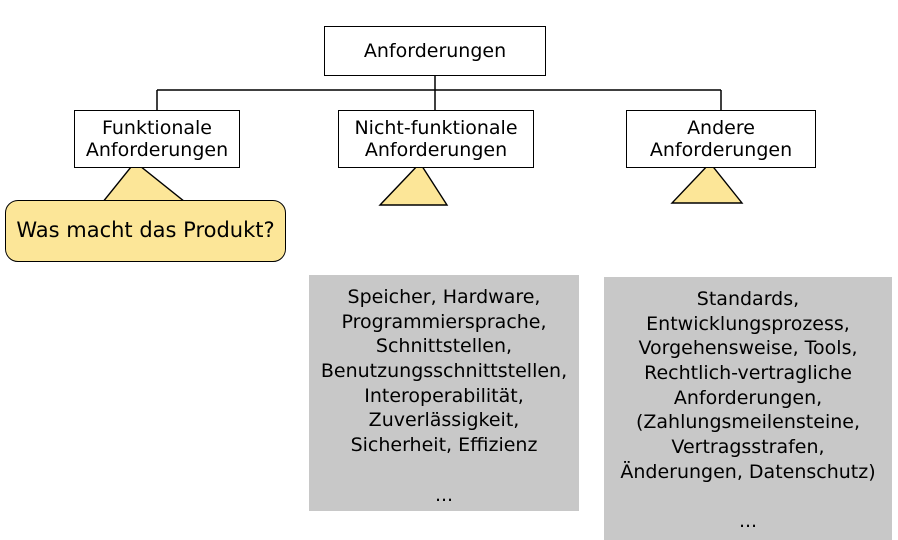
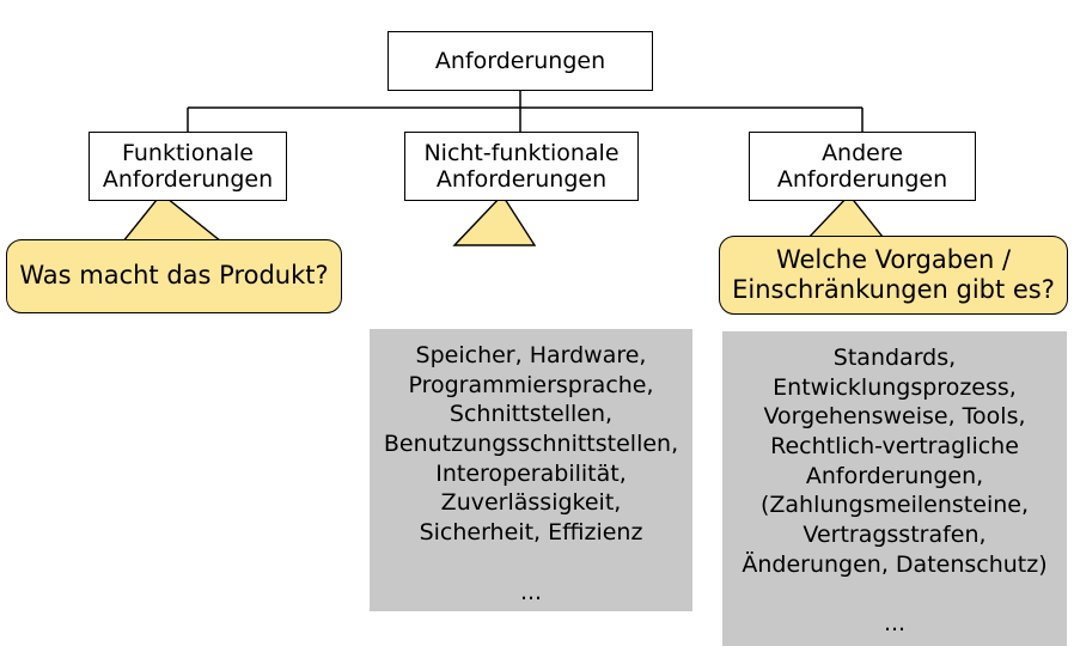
  Anforderungen
  Funktionale
  Anforderungen
  Nicht-funktionale
  Anforderungen
  Andere
  Anforderungen
  Was macht das Produkt?
+ Welche Vorgaben /
+ Einschränkungen gibt es?
  Speicher, Hardware,
  Programmiersprache,
  Schnittstellen,
  Benutzungsschnittstellen,
  Interoperabilität,
  Zuverlässigkeit,
  Sicherheit, Effizienz
  ...
  Standards,
  Entwicklungsprozess,
  Vorgehensweise, Tools,
  Rechtlich-vertragliche
  Anforderungen,
  (Zahlungsmeilensteine,
  Vertragsstrafen,
  Änderungen, Datenschutz)
  ...
